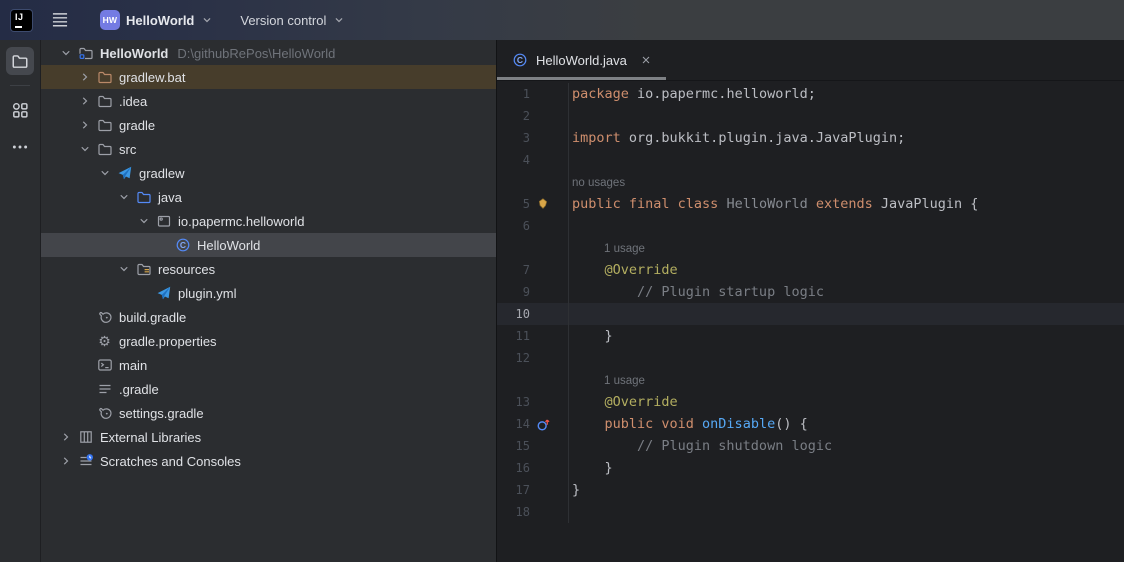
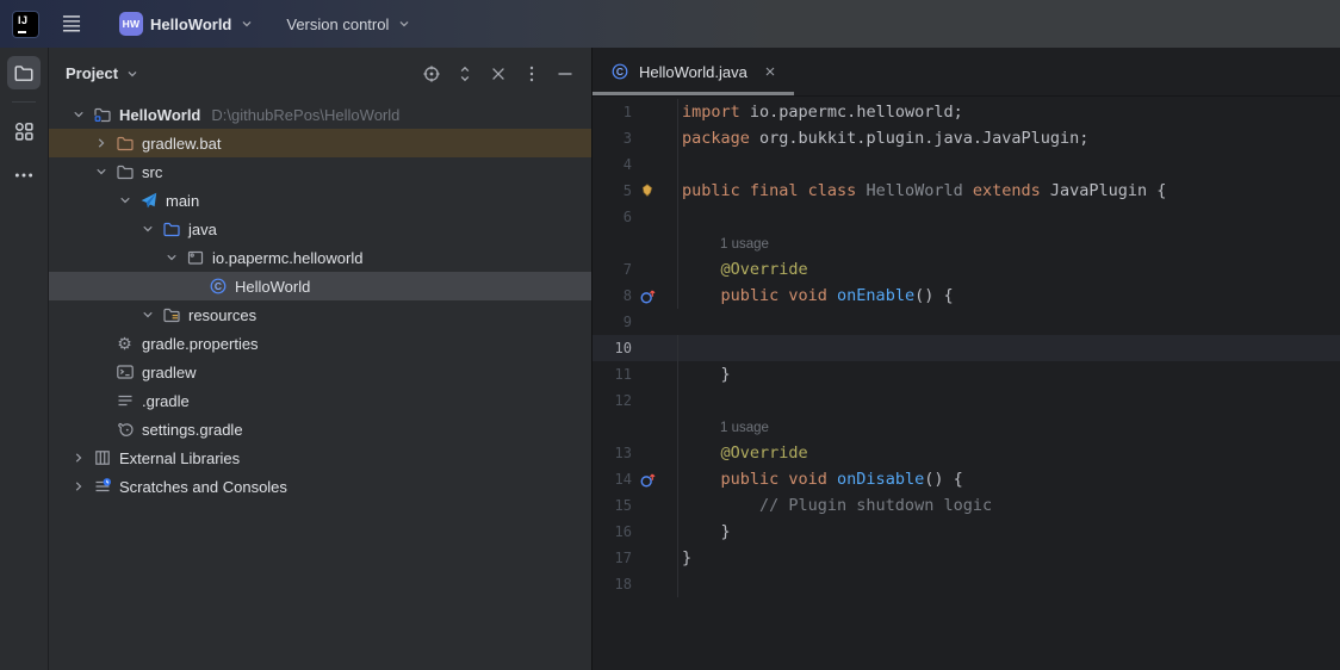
  IJ
  HW
  HelloWorld
  Version control
+ Project
  HelloWorld
  D:\githubRePos\HelloWorld
  gradlew.bat
- .idea
- gradle
  src
- gradlew
+ main
  java
  io.papermc.helloworld
  C
  HelloWorld
  resources
- plugin.yml
- build.gradle
  ⚙
  gradle.properties
- main
+ gradlew
  .gradle
  settings.gradle
  External Libraries
  Scratches and Consoles
  C
  HelloWorld.java
  1
- package io.papermc.helloworld;
+ import io.papermc.helloworld;
- 2
  3
- import org.bukkit.plugin.java.JavaPlugin;
+ package org.bukkit.plugin.java.JavaPlugin;
  4
- no usages
  5
  public final class HelloWorld extends JavaPlugin {
  6
  1 usage
  7
  @Override
+ 8
+ public void onEnable() {
  9
- // Plugin startup logic
  10
  11
  }
  12
  1 usage
  13
  @Override
  14
  public void onDisable() {
  15
  // Plugin shutdown logic
  16
  }
  17
  }
  18
